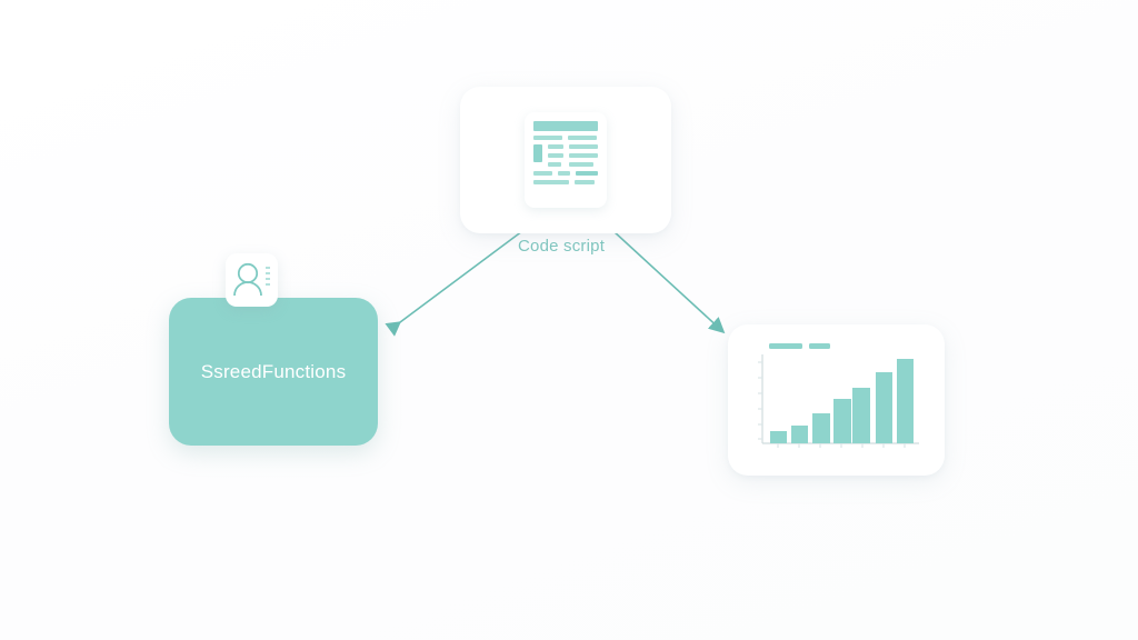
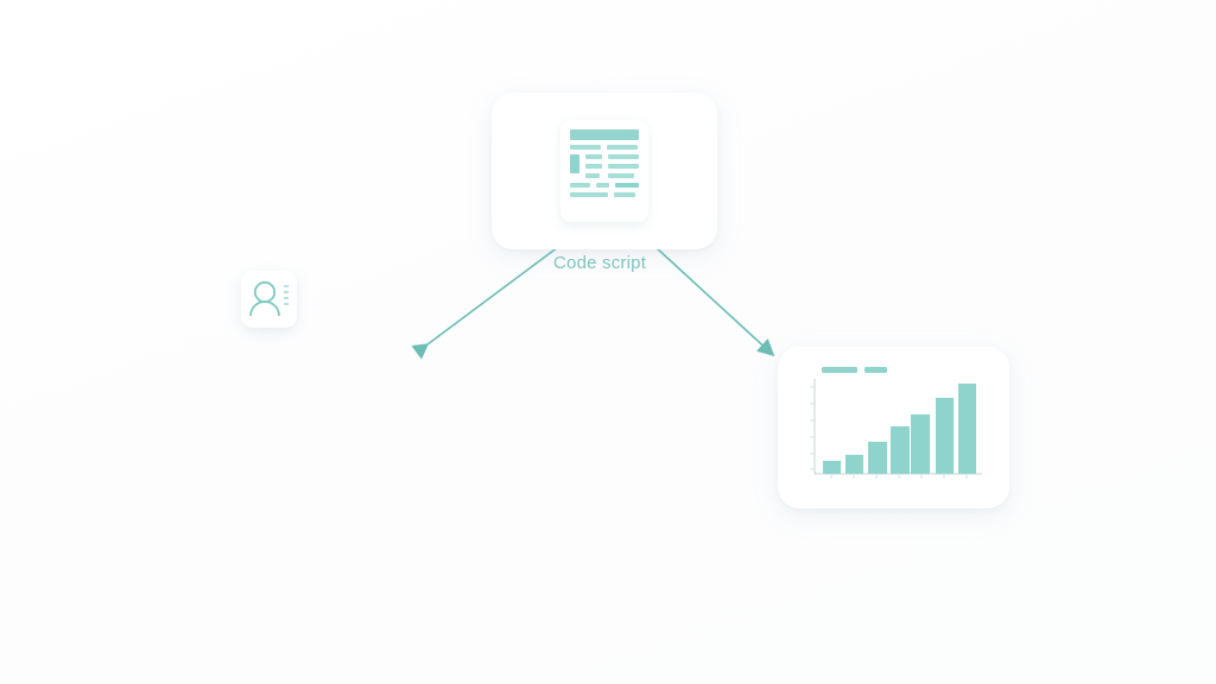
  Code script
- SsreedFunctions
